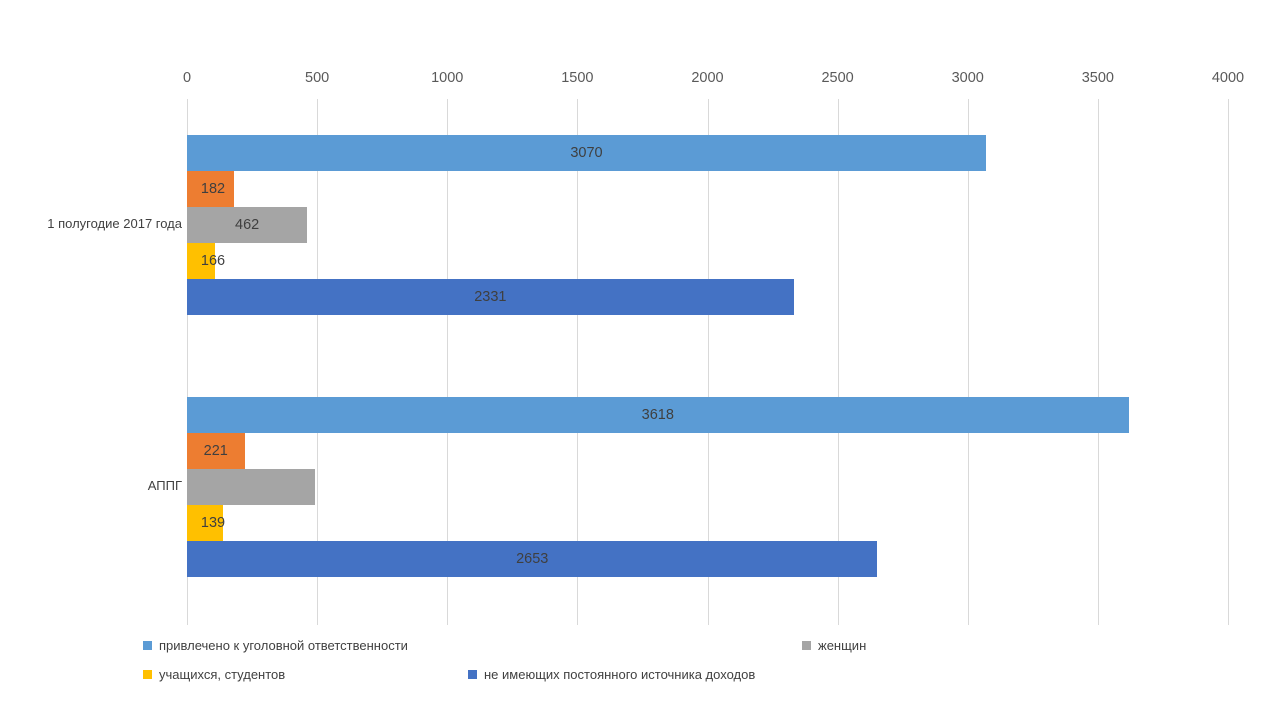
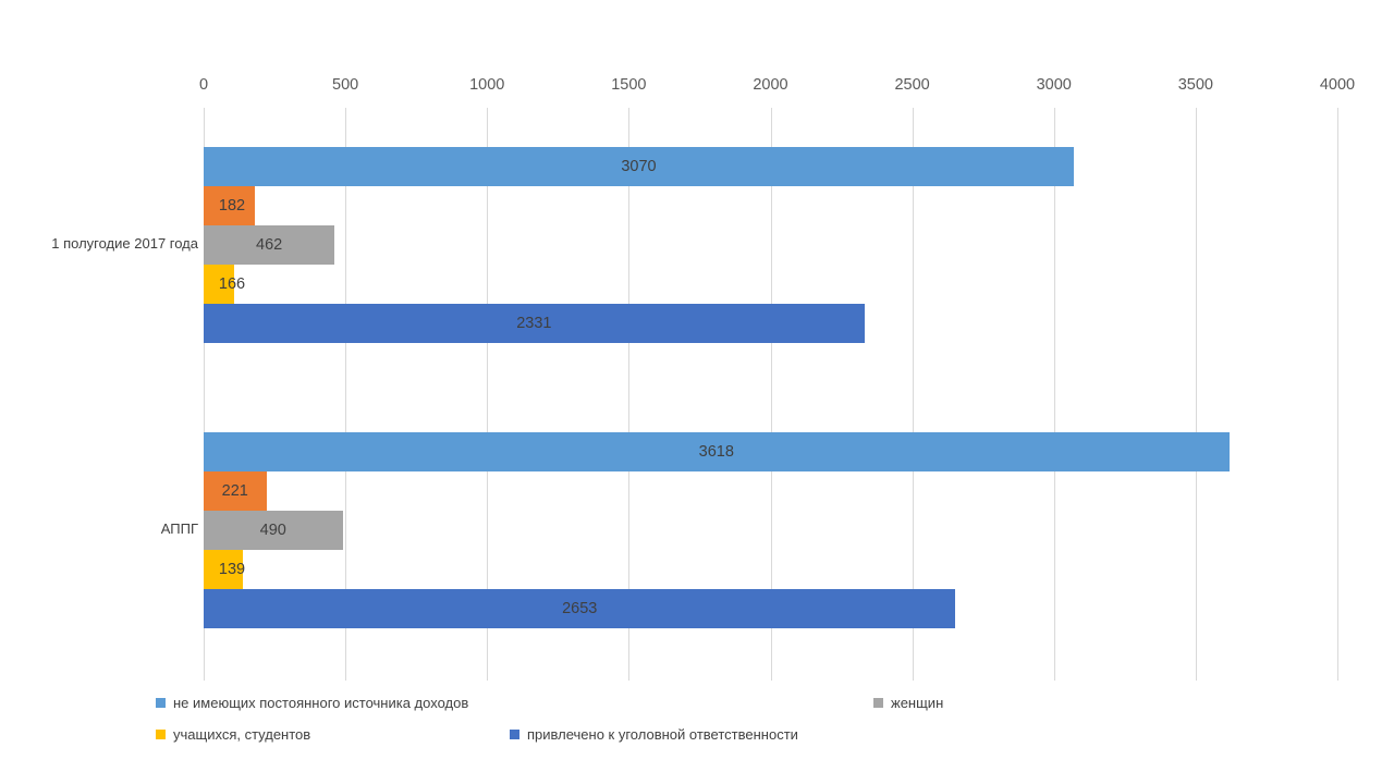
  0
  500
  1000
  1500
  2000
  2500
  3000
  3500
  4000
  3070
  182
  462
  166
  2331
  3618
  221
+ 490
  139
  2653
- привлечено к уголовной ответственности
+ не имеющих постоянного источника доходов
  женщин
  учащихся, студентов
- не имеющих постоянного источника доходов
+ привлечено к уголовной ответственности
  1 полугодие 2017 года
  АППГ
